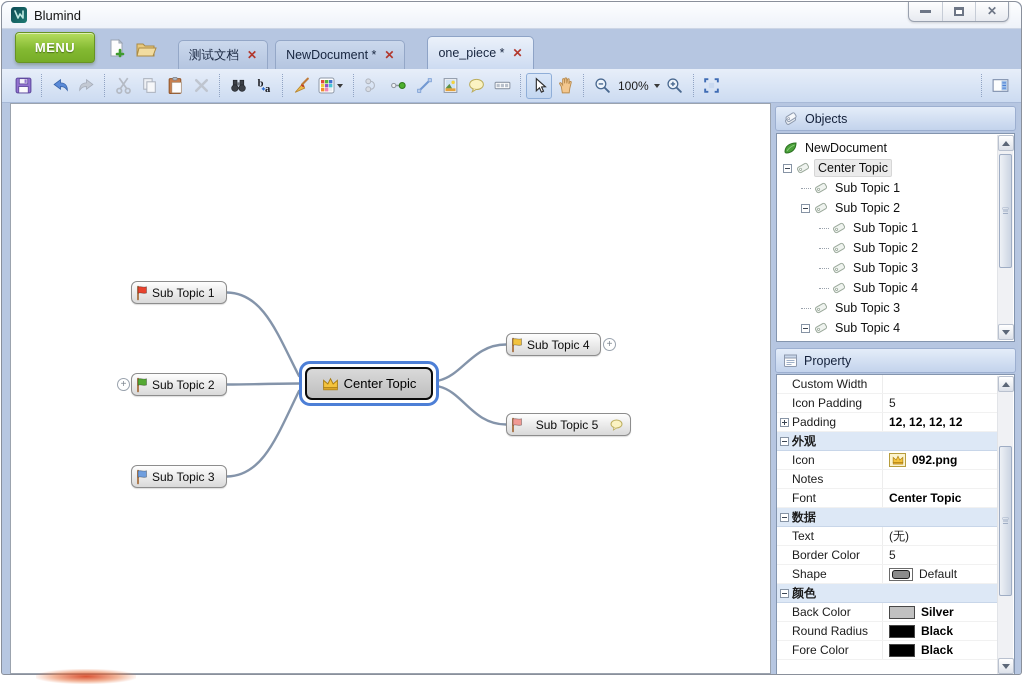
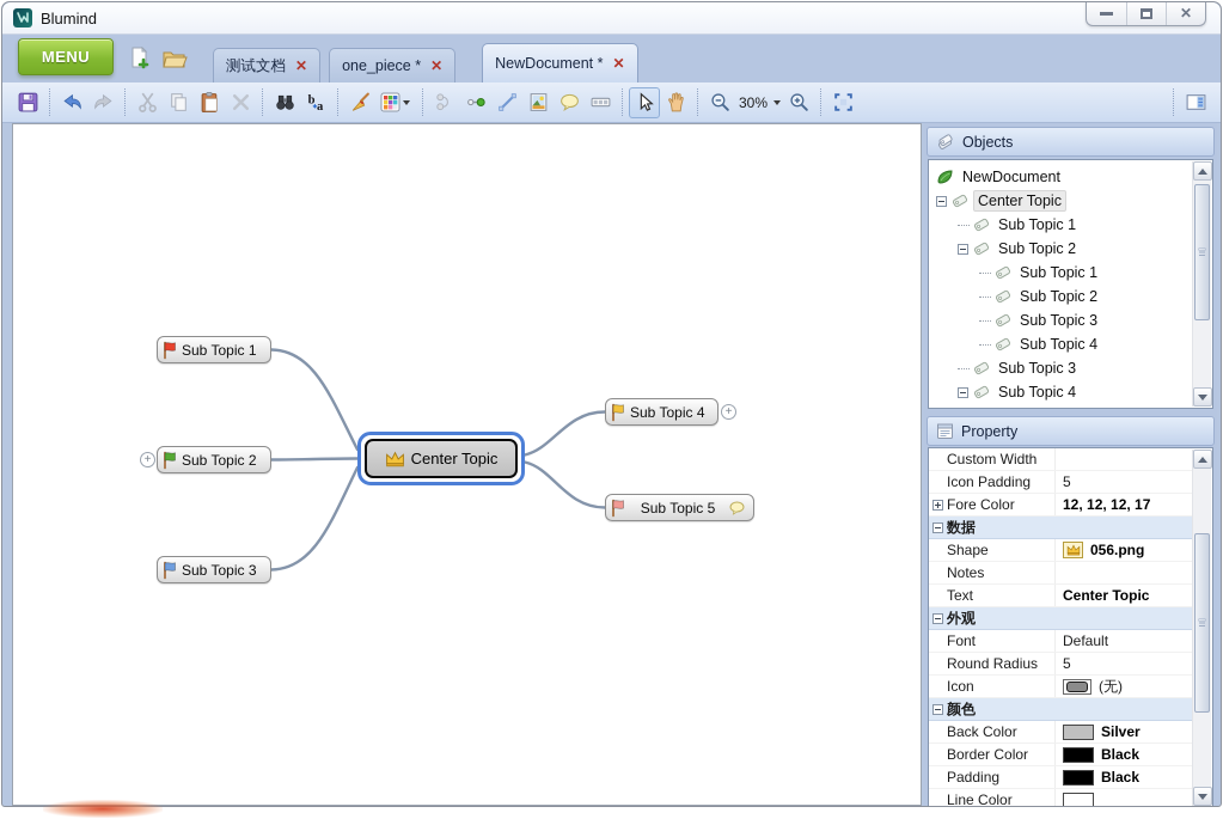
  Blumind
  ✕
  MENU
  测试文档
  ✕
- NewDocument *
+ one_piece *
  ✕
- one_piece *
+ NewDocument *
  ✕
  b
  a
- 100%
+ 30%
  Sub Topic 1
  Sub Topic 2
  +
  Sub Topic 3
  Sub Topic 4
  +
  Sub Topic 5
  Center Topic
  Objects
  NewDocument
  Center Topic
  Sub Topic 1
  Sub Topic 2
  Sub Topic 1
  Sub Topic 2
  Sub Topic 3
  Sub Topic 4
  Sub Topic 3
  Sub Topic 4
  Property
  Custom Width
  Icon Padding
  5
- Padding
+ Fore Color
- 12, 12, 12, 12
+ 12, 12, 12, 17
- 外观
+ 数据
- Icon
+ Shape
- 092.png
+ 056.png
  Notes
- Font
+ Text
  Center Topic
- 数据
+ 外观
- Text
+ Font
- (无)
+ Default
- Border Color
+ Round Radius
  5
- Shape
+ Icon
- Default
+ (无)
  颜色
  Back Color
  Silver
- Round Radius
+ Border Color
  Black
- Fore Color
+ Padding
  Black
+ Line Color
